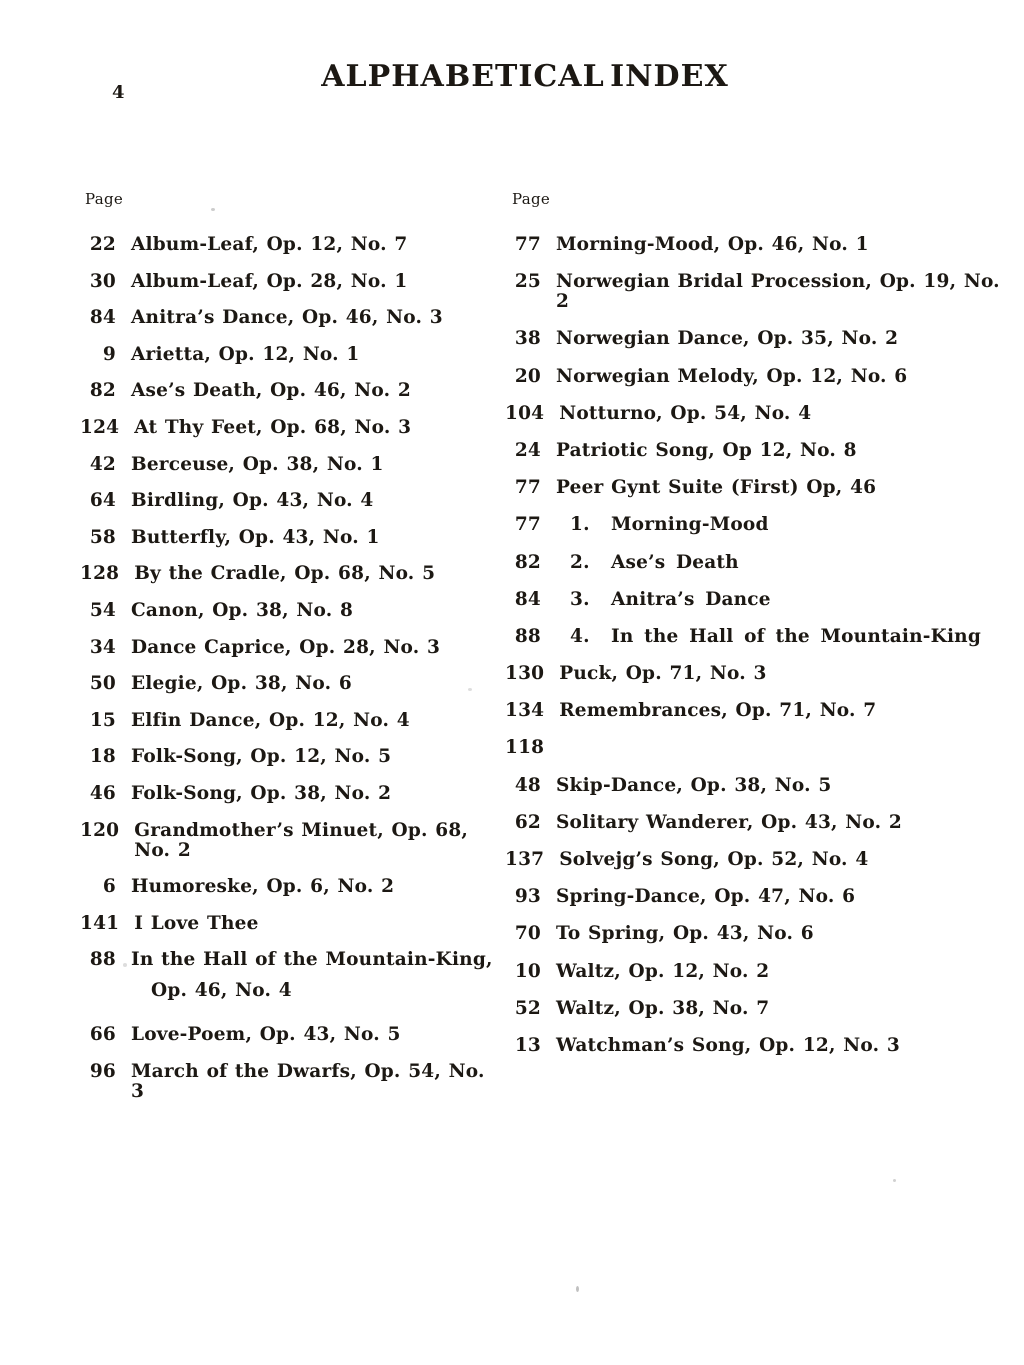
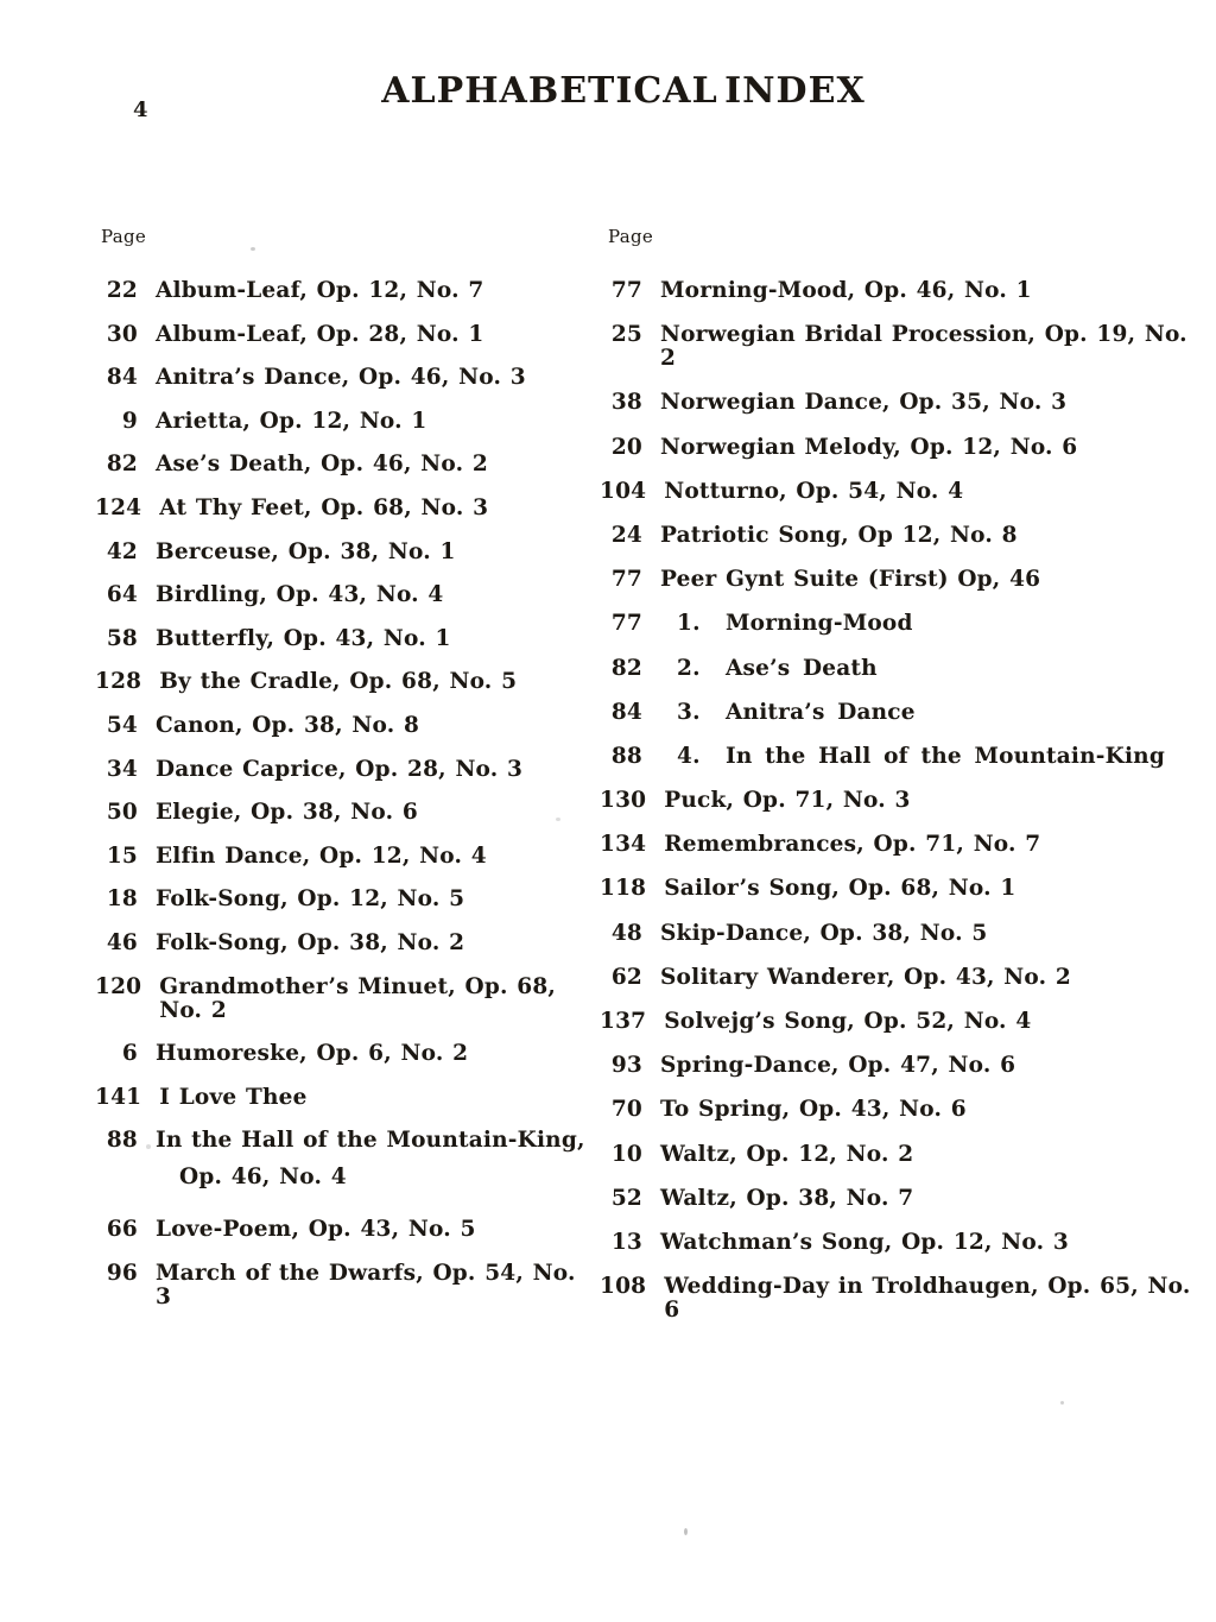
  4
  ALPHABETICAL INDEX
  Page
  22
  Album-Leaf, Op. 12, No. 7
  30
  Album-Leaf, Op. 28, No. 1
  84
  Anitra’s Dance, Op. 46, No. 3
  9
  Arietta, Op. 12, No. 1
  82
  Ase’s Death, Op. 46, No. 2
  124
  At Thy Feet, Op. 68, No. 3
  42
  Berceuse, Op. 38, No. 1
  64
  Birdling, Op. 43, No. 4
  58
  Butterfly, Op. 43, No. 1
  128
  By the Cradle, Op. 68, No. 5
  54
  Canon, Op. 38, No. 8
  34
  Dance Caprice, Op. 28, No. 3
  50
  Elegie, Op. 38, No. 6
  15
  Elfin Dance, Op. 12, No. 4
  18
  Folk-Song, Op. 12, No. 5
  46
  Folk-Song, Op. 38, No. 2
  120
  Grandmother’s Minuet, Op. 68, No. 2
  6
  Humoreske, Op. 6, No. 2
  141
  I Love Thee
  88
  In the Hall of the Mountain-King,
  Op. 46, No. 4
  66
  Love-Poem, Op. 43, No. 5
  96
  March of the Dwarfs, Op. 54, No. 3
  Page
  77
  Morning-Mood, Op. 46, No. 1
  25
  Norwegian Bridal Procession, Op. 19, No. 2
  38
- Norwegian Dance, Op. 35, No. 2
+ Norwegian Dance, Op. 35, No. 3
  20
  Norwegian Melody, Op. 12, No. 6
  104
  Notturno, Op. 54, No. 4
  24
  Patriotic Song, Op 12, No. 8
  77
  Peer Gynt Suite (First) Op, 46
  77
  1. Morning-Mood
  82
  2. Ase’s Death
  84
  3. Anitra’s Dance
  88
  4. In the Hall of the Mountain-King
  130
  Puck, Op. 71, No. 3
  134
  Remembrances, Op. 71, No. 7
  118
+ Sailor’s Song, Op. 68, No. 1
  48
  Skip-Dance, Op. 38, No. 5
  62
  Solitary Wanderer, Op. 43, No. 2
  137
  Solvejg’s Song, Op. 52, No. 4
  93
  Spring-Dance, Op. 47, No. 6
  70
  To Spring, Op. 43, No. 6
  10
  Waltz, Op. 12, No. 2
  52
  Waltz, Op. 38, No. 7
  13
  Watchman’s Song, Op. 12, No. 3
+ 108
+ Wedding-Day in Troldhaugen, Op. 65, No. 6
